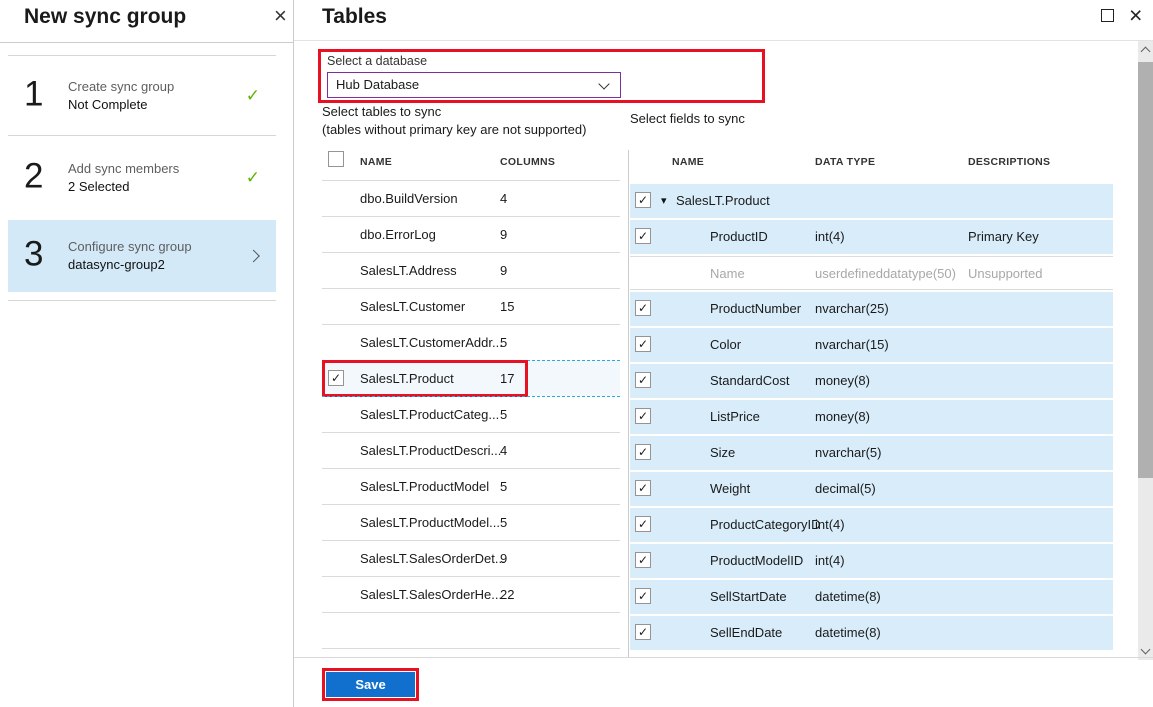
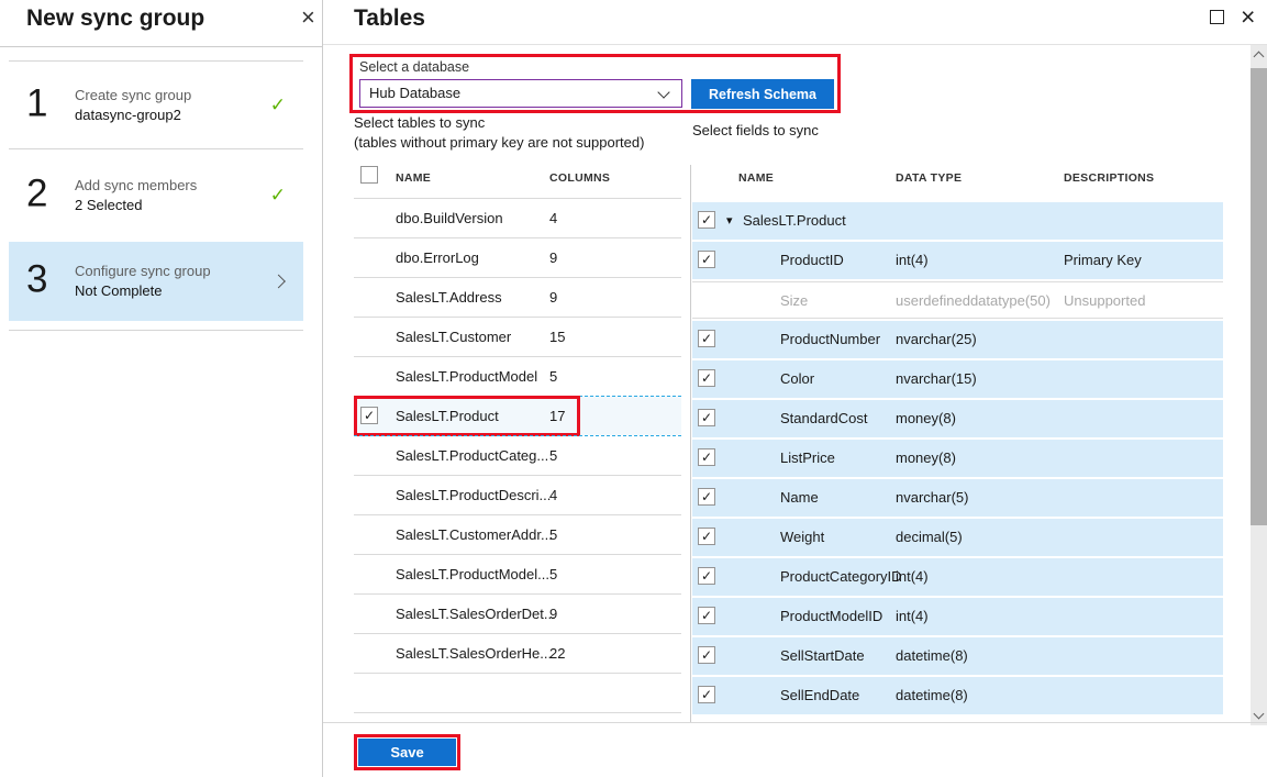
  New sync group
  ×
  1
  Create sync group
- Not Complete
+ datasync-group2
  ✓
  2
  Add sync members
  2 Selected
  ✓
  3
  Configure sync group
- datasync-group2
+ Not Complete
  Tables
  ×
  Select a database
  Hub Database
+ Refresh Schema
  Select tables to sync
  (tables without primary key are not supported)
  NAME
  COLUMNS
  dbo.BuildVersion
  4
  dbo.ErrorLog
  9
  SalesLT.Address
  9
  SalesLT.Customer
  15
- SalesLT.CustomerAddr...
+ SalesLT.ProductModel
  5
  ✓
  SalesLT.Product
  17
  SalesLT.ProductCateg...
  5
  SalesLT.ProductDescri...
  4
- SalesLT.ProductModel
+ SalesLT.CustomerAddr...
  5
  SalesLT.ProductModel...
  5
  SalesLT.SalesOrderDet...
  9
  SalesLT.SalesOrderHe...
  22
  Select fields to sync
  NAME
  DATA TYPE
  DESCRIPTIONS
  ✓
  ▾
  SalesLT.Product
  ✓
  ProductID
  int(4)
  Primary Key
- Name
+ Size
  userdefineddatatype(50)
  Unsupported
  ✓
  ProductNumber
  nvarchar(25)
  ✓
  Color
  nvarchar(15)
  ✓
  StandardCost
  money(8)
  ✓
  ListPrice
  money(8)
  ✓
- Size
+ Name
  nvarchar(5)
  ✓
  Weight
  decimal(5)
  ✓
  ProductCategoryID
  int(4)
  ✓
  ProductModelID
  int(4)
  ✓
  SellStartDate
  datetime(8)
  ✓
  SellEndDate
  datetime(8)
  Save
